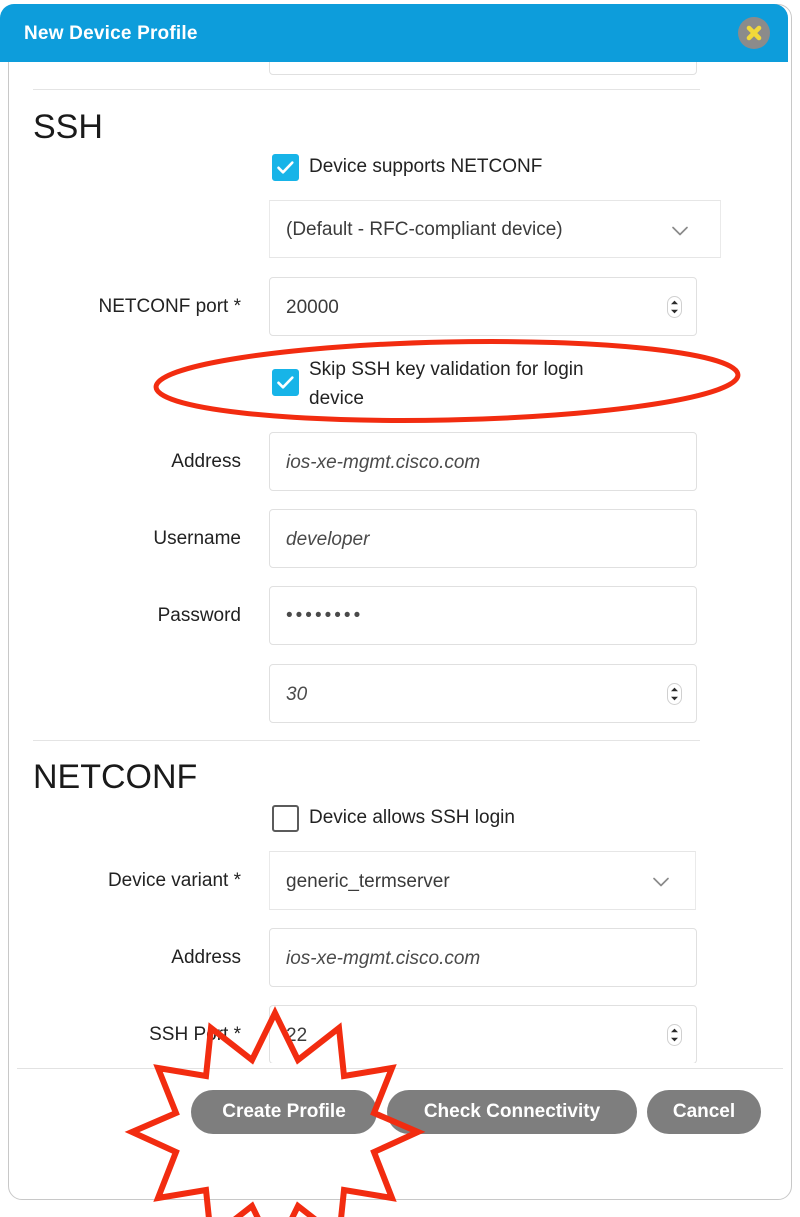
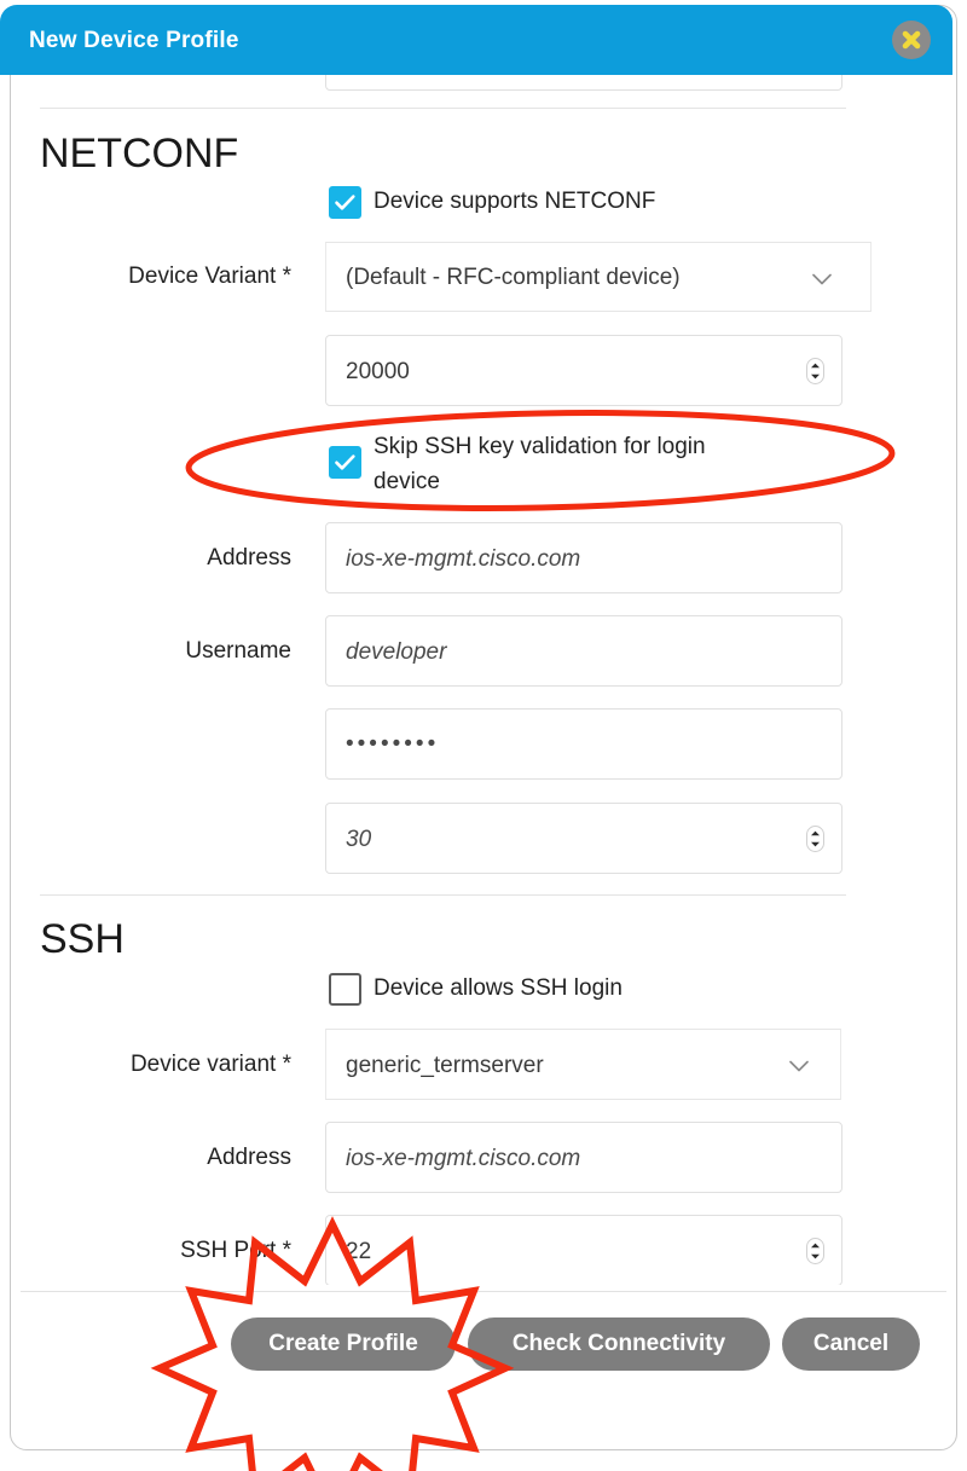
- SSH
+ NETCONF
  Device supports NETCONF
+ Device Variant *
  (Default - RFC-compliant device)
- NETCONF port *
  20000
  Skip SSH key validation for login
  device
  Address
  ios-xe-mgmt.cisco.com
  Username
  developer
- Password
  ••••••••
  30
- NETCONF
+ SSH
  Device allows SSH login
  Device variant *
  generic_termserver
  Address
  ios-xe-mgmt.cisco.com
  SSH Port *
  22
  Create Profile
  Check Connectivity
  Cancel
  New Device Profile
